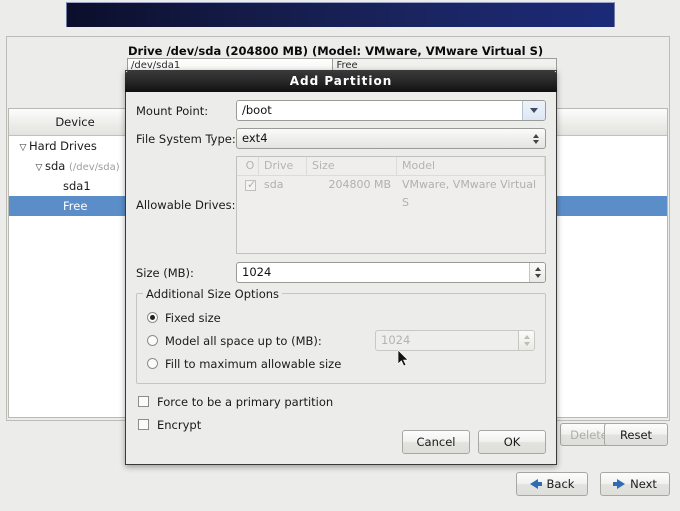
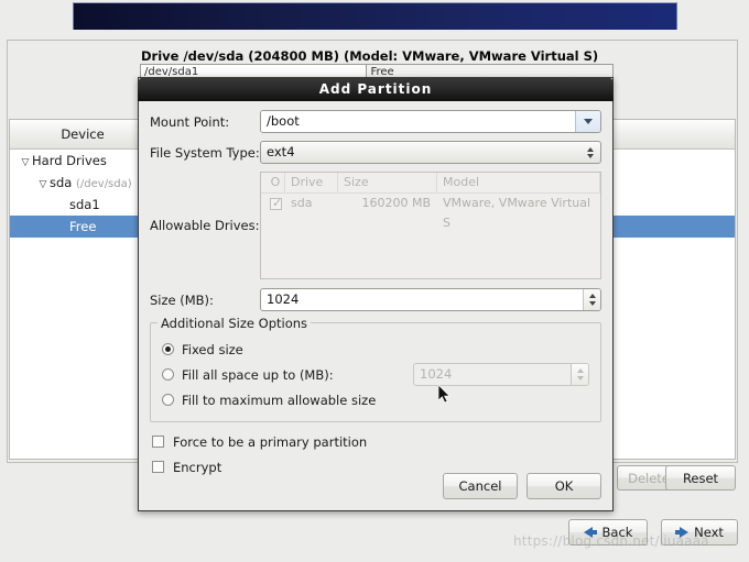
  Drive /dev/sda (204800 MB) (Model: VMware, VMware Virtual S)
  /dev/sda1
  Free
  Device
  ▽ Hard Drives
  ▽ sda (/dev/sda)
  sda1
  Free
  Delet
  Reset
  Back
  Next
+ https://blog.csdn.net/liuaaaa
  Add Partition
  Mount Point:
  /boot
  File System Type:
  ext4
  Allowable Drives:
  O
  Drive
  Size
  Model
  ✓
  sda
- 204800 MB
+ 160200 MB
  VMware, VMware Virtual S
  Size (MB):
  1024
  Additional Size Options
  Fixed size
- Model all space up to (MB):
+ Fill all space up to (MB):
  1024
  Fill to maximum allowable size
  Force to be a primary partition
  Encrypt
  Cancel
  OK
